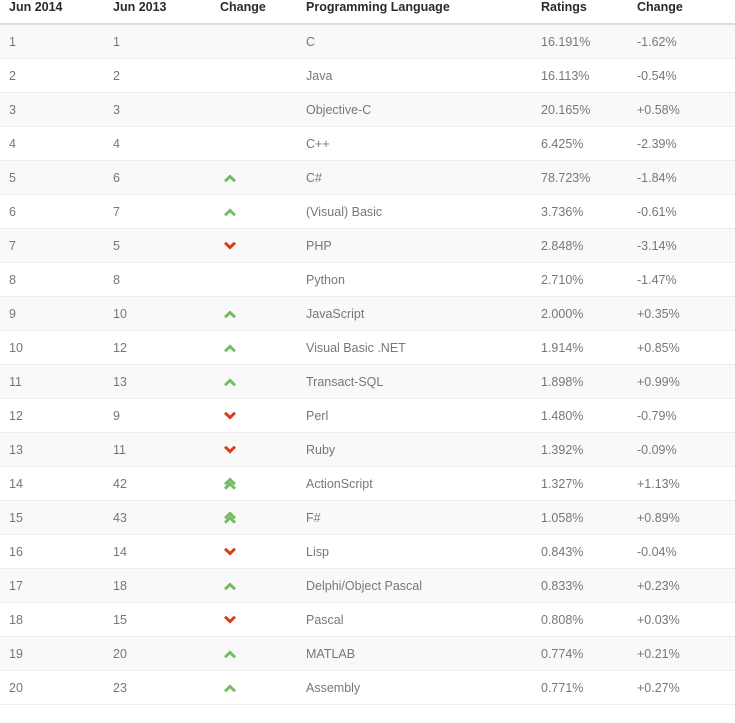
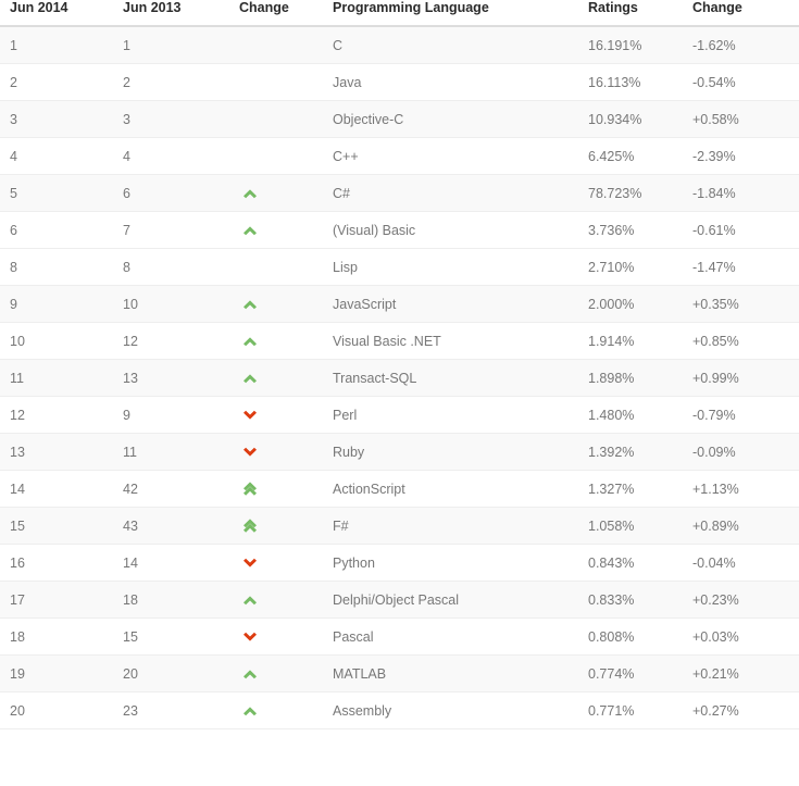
  Jun 2014	Jun 2013	Change	Programming Language	Ratings	Change
  1	1		C	16.191%	-1.62%
  2	2		Java	16.113%	-0.54%
- 3	3		Objective-C	20.165%	+0.58%
+ 3	3		Objective-C	10.934%	+0.58%
  4	4		C++	6.425%	-2.39%
  5	6		C#	78.723%	-1.84%
  6	7		(Visual) Basic	3.736%	-0.61%
- 7	5		PHP	2.848%	-3.14%
- 8	8		Python	2.710%	-1.47%
+ 8	8		Lisp	2.710%	-1.47%
  9	10		JavaScript	2.000%	+0.35%
  10	12		Visual Basic .NET	1.914%	+0.85%
  11	13		Transact-SQL	1.898%	+0.99%
  12	9		Perl	1.480%	-0.79%
  13	11		Ruby	1.392%	-0.09%
  14	42		ActionScript	1.327%	+1.13%
  15	43		F#	1.058%	+0.89%
- 16	14		Lisp	0.843%	-0.04%
+ 16	14		Python	0.843%	-0.04%
  17	18		Delphi/Object Pascal	0.833%	+0.23%
  18	15		Pascal	0.808%	+0.03%
  19	20		MATLAB	0.774%	+0.21%
  20	23		Assembly	0.771%	+0.27%
